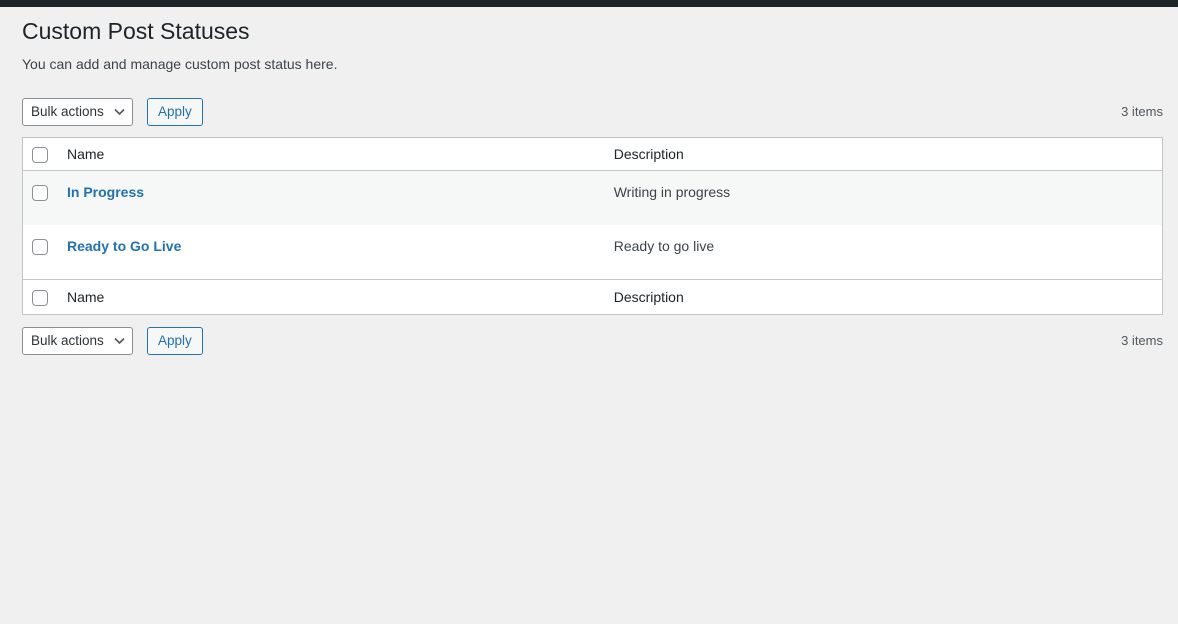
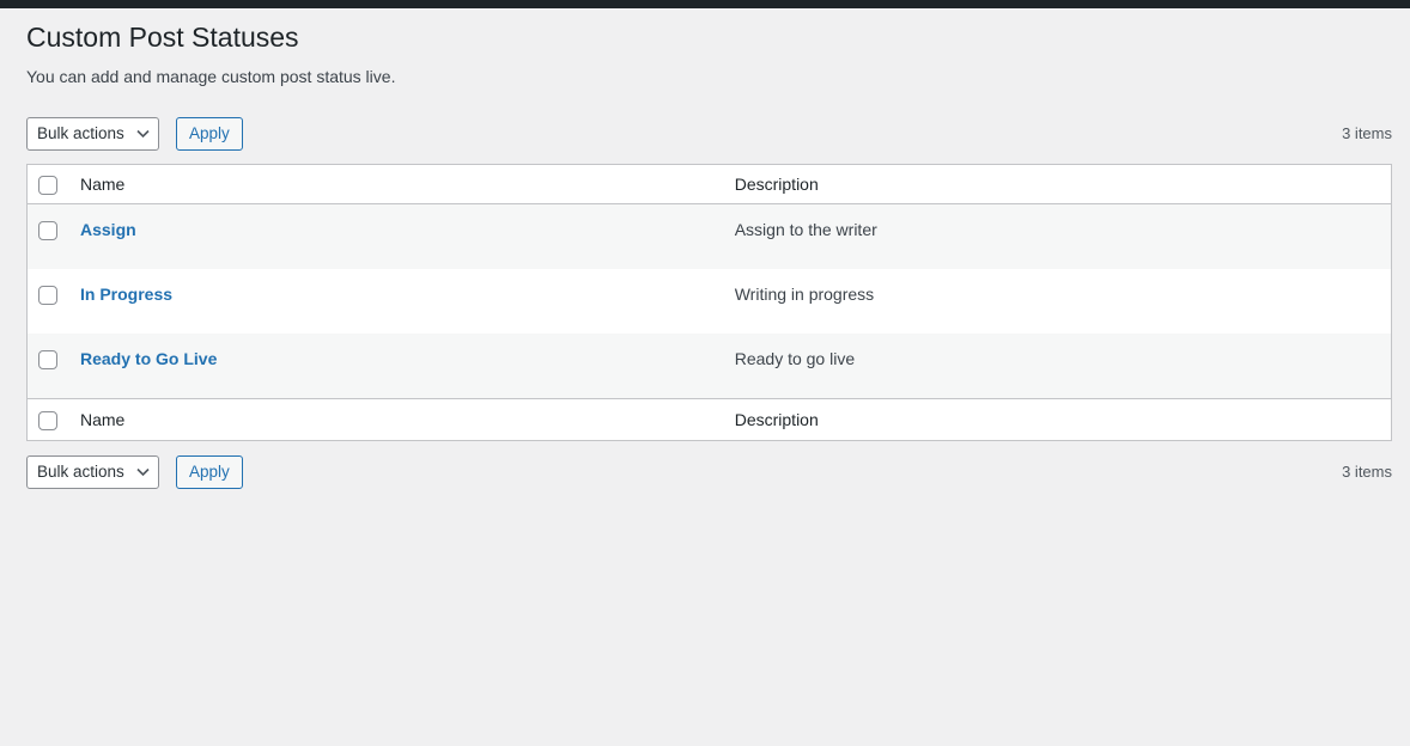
  Custom Post Statuses
- You can add and manage custom post status here.
+ You can add and manage custom post status live.
  Bulk actions
  Apply
  3 items
  	Name	Description
+ 	Assign	Assign to the writer
  	In Progress	Writing in progress
  	Ready to Go Live	Ready to go live
  	Name	Description
  Bulk actions
  Apply
  3 items
